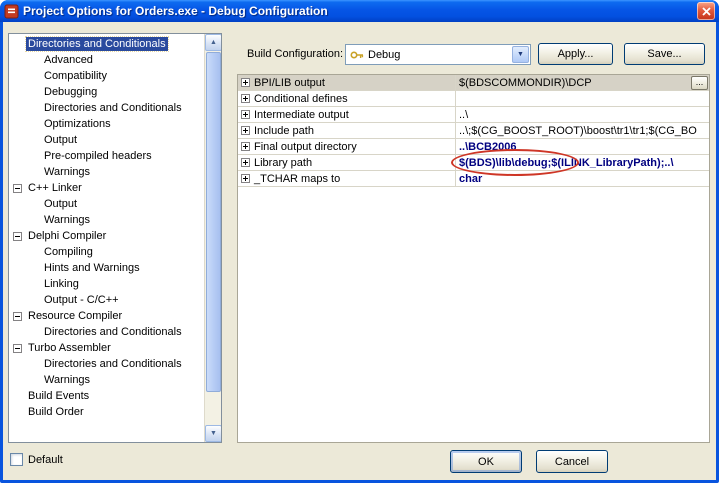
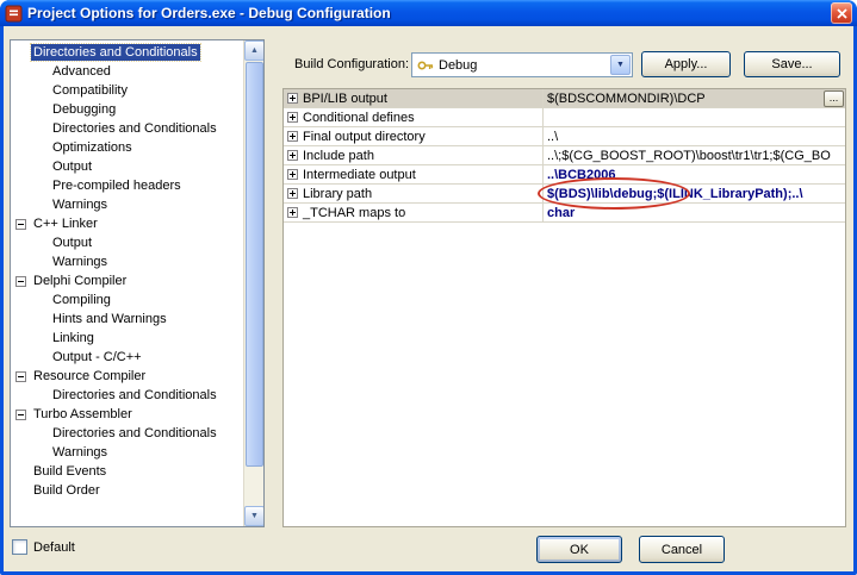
  Project Options for Orders.exe - Debug Configuration
  Directories and Conditionals
  Advanced
  Compatibility
  Debugging
  Directories and Conditionals
  Optimizations
  Output
  Pre-compiled headers
  Warnings
  C++ Linker
  Output
  Warnings
  Delphi Compiler
  Compiling
  Hints and Warnings
  Linking
  Output - C/C++
  Resource Compiler
  Directories and Conditionals
  Turbo Assembler
  Directories and Conditionals
  Warnings
  Build Events
  Build Order
  Build Configuration:
  Debug
  Apply...
  Save...
  BPI/LIB output
  $(BDSCOMMONDIR)\DCP
  ...
  Conditional defines
- Intermediate output
+ Final output directory
  ..\
  Include path
  ..\;$(CG_BOOST_ROOT)\boost\tr1\tr1;$(CG_BO
- Final output directory
+ Intermediate output
  ..\BCB2006
  Library path
  $(BDS)\lib\debug;$(ILINK_LibraryPath);..\
  _TCHAR maps to
  char
  Default
  OK
  Cancel
